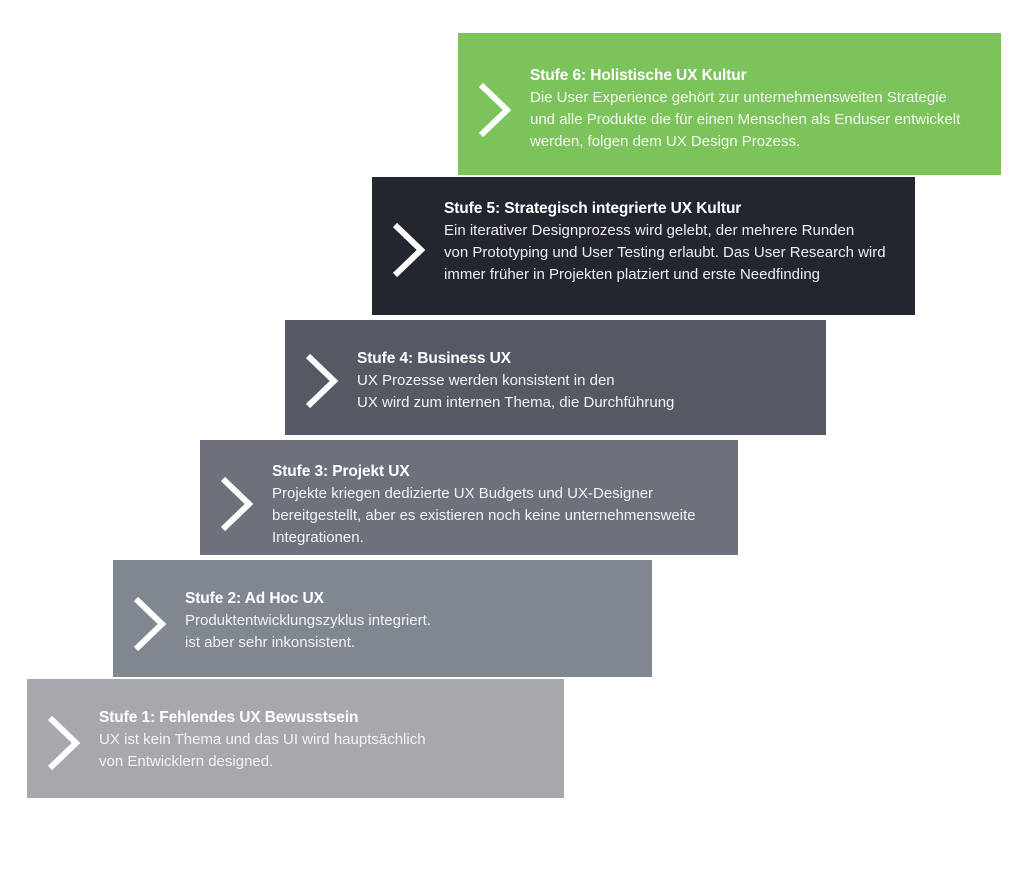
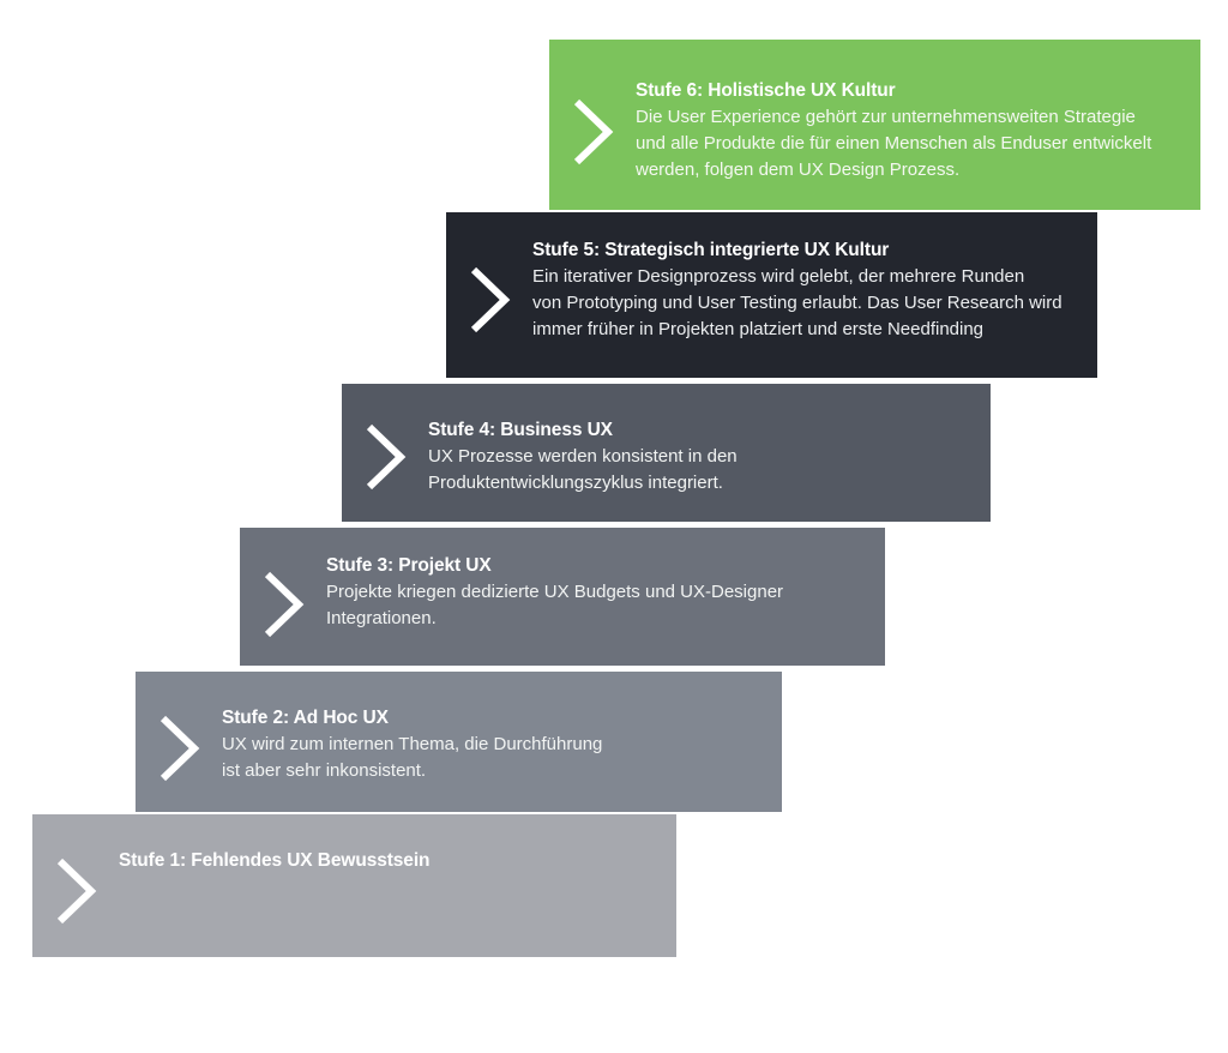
  Stufe 6: Holistische UX Kultur
  Die User Experience gehört zur unternehmensweiten Strategie
  und alle Produkte die für einen Menschen als Enduser entwickelt
  werden, folgen dem UX Design Prozess.
  Stufe 5: Strategisch integrierte UX Kultur
  Ein iterativer Designprozess wird gelebt, der mehrere Runden
  von Prototyping und User Testing erlaubt. Das User Research wird
  immer früher in Projekten platziert und erste Needfinding
  Stufe 4: Business UX
  UX Prozesse werden konsistent in den
- UX wird zum internen Thema, die Durchführung
+ Produktentwicklungszyklus integriert.
  Stufe 3: Projekt UX
  Projekte kriegen dedizierte UX Budgets und UX-Designer
- bereitgestellt, aber es existieren noch keine unternehmensweite
  Integrationen.
  Stufe 2: Ad Hoc UX
- Produktentwicklungszyklus integriert.
+ UX wird zum internen Thema, die Durchführung
  ist aber sehr inkonsistent.
  Stufe 1: Fehlendes UX Bewusstsein
- UX ist kein Thema und das UI wird hauptsächlich
- von Entwicklern designed.
